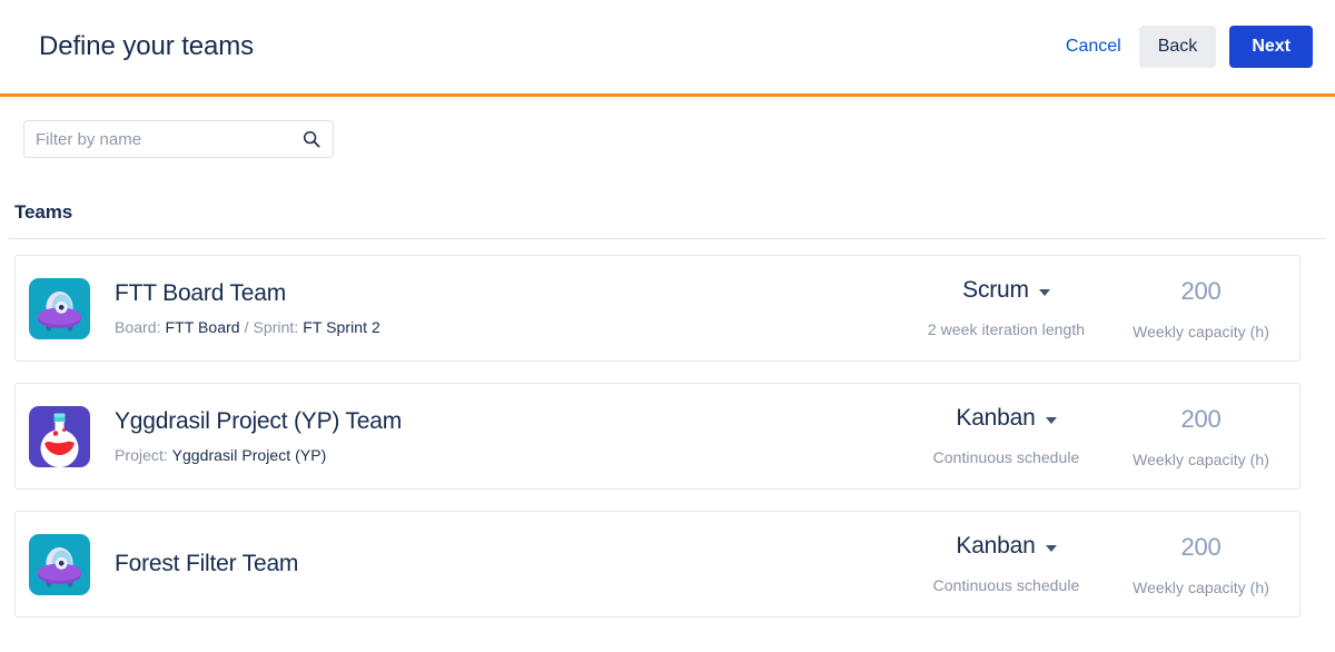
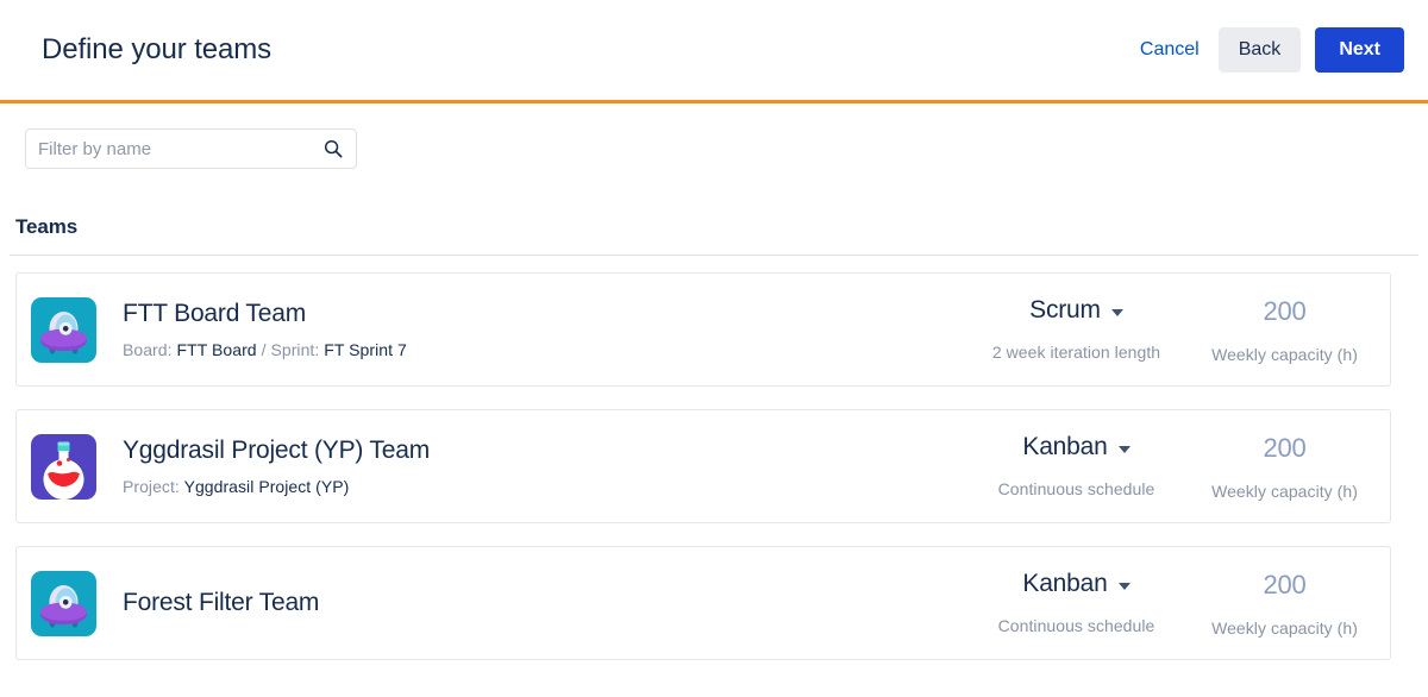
  Define your teams
  Cancel
  Back
  Next
  Filter by name
  Teams
  FTT Board Team
- Board: FTT Board / Sprint: FT Sprint 2
+ Board: FTT Board / Sprint: FT Sprint 7
  Scrum
  2 week iteration length
  200
  Weekly capacity (h)
  Yggdrasil Project (YP) Team
  Project: Yggdrasil Project (YP)
  Kanban
  Continuous schedule
  200
  Weekly capacity (h)
  Forest Filter Team
  Kanban
  Continuous schedule
  200
  Weekly capacity (h)
